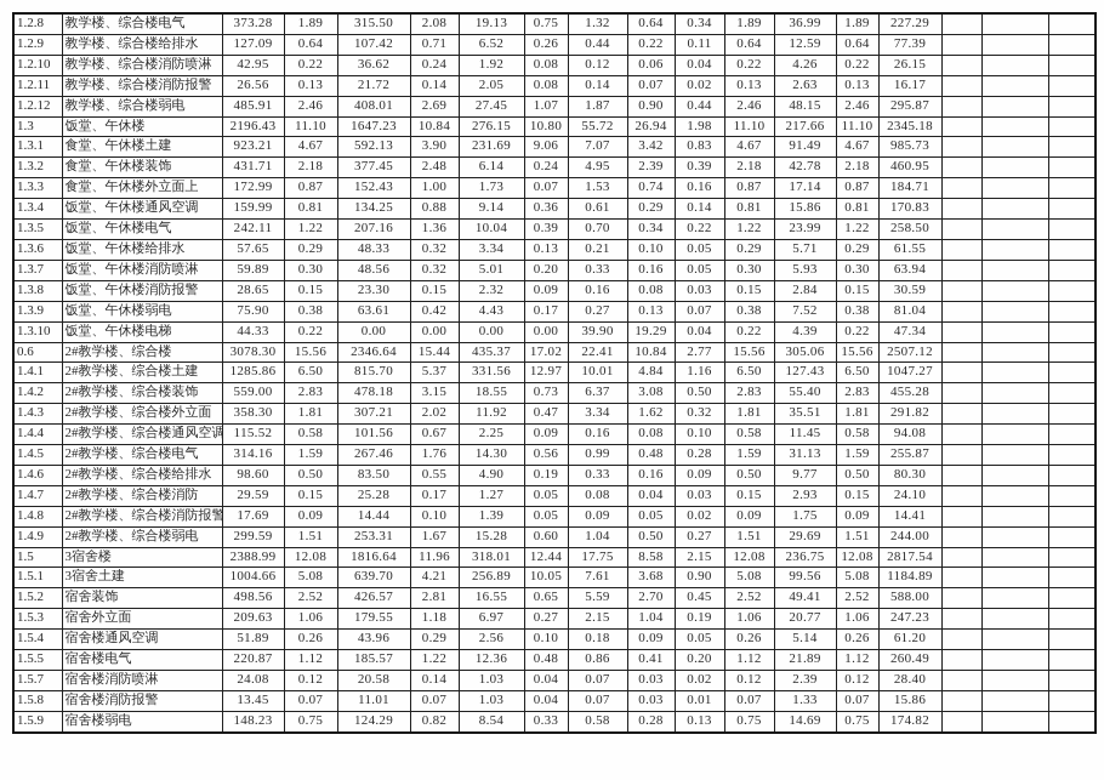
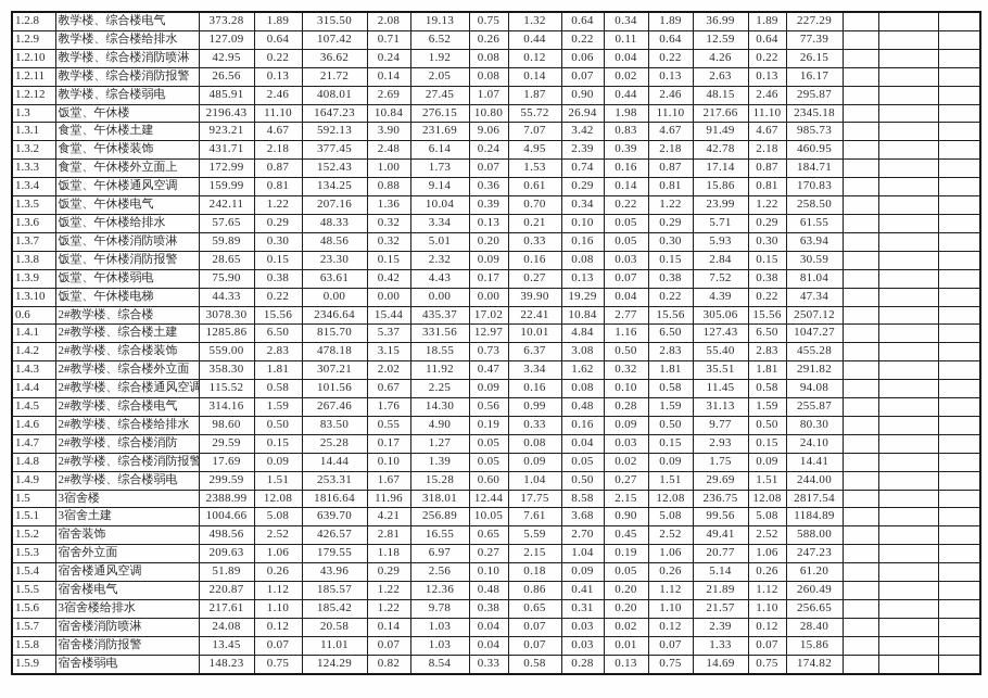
  1.2.8	教学楼、综合楼电气	373.28	1.89	315.50	2.08	19.13	0.75	1.32	0.64	0.34	1.89	36.99	1.89	227.29
  1.2.9	教学楼、综合楼给排水	127.09	0.64	107.42	0.71	6.52	0.26	0.44	0.22	0.11	0.64	12.59	0.64	77.39
  1.2.10	教学楼、综合楼消防喷淋	42.95	0.22	36.62	0.24	1.92	0.08	0.12	0.06	0.04	0.22	4.26	0.22	26.15
  1.2.11	教学楼、综合楼消防报警	26.56	0.13	21.72	0.14	2.05	0.08	0.14	0.07	0.02	0.13	2.63	0.13	16.17
  1.2.12	教学楼、综合楼弱电	485.91	2.46	408.01	2.69	27.45	1.07	1.87	0.90	0.44	2.46	48.15	2.46	295.87
  1.3	饭堂、午休楼	2196.43	11.10	1647.23	10.84	276.15	10.80	55.72	26.94	1.98	11.10	217.66	11.10	2345.18
  1.3.1	食堂、午休楼土建	923.21	4.67	592.13	3.90	231.69	9.06	7.07	3.42	0.83	4.67	91.49	4.67	985.73
  1.3.2	食堂、午休楼装饰	431.71	2.18	377.45	2.48	6.14	0.24	4.95	2.39	0.39	2.18	42.78	2.18	460.95
  1.3.3	食堂、午休楼外立面上	172.99	0.87	152.43	1.00	1.73	0.07	1.53	0.74	0.16	0.87	17.14	0.87	184.71
  1.3.4	饭堂、午休楼通风空调	159.99	0.81	134.25	0.88	9.14	0.36	0.61	0.29	0.14	0.81	15.86	0.81	170.83
  1.3.5	饭堂、午休楼电气	242.11	1.22	207.16	1.36	10.04	0.39	0.70	0.34	0.22	1.22	23.99	1.22	258.50
  1.3.6	饭堂、午休楼给排水	57.65	0.29	48.33	0.32	3.34	0.13	0.21	0.10	0.05	0.29	5.71	0.29	61.55
  1.3.7	饭堂、午休楼消防喷淋	59.89	0.30	48.56	0.32	5.01	0.20	0.33	0.16	0.05	0.30	5.93	0.30	63.94
  1.3.8	饭堂、午休楼消防报警	28.65	0.15	23.30	0.15	2.32	0.09	0.16	0.08	0.03	0.15	2.84	0.15	30.59
  1.3.9	饭堂、午休楼弱电	75.90	0.38	63.61	0.42	4.43	0.17	0.27	0.13	0.07	0.38	7.52	0.38	81.04
  1.3.10	饭堂、午休楼电梯	44.33	0.22	0.00	0.00	0.00	0.00	39.90	19.29	0.04	0.22	4.39	0.22	47.34
  0.6	2#教学楼、综合楼	3078.30	15.56	2346.64	15.44	435.37	17.02	22.41	10.84	2.77	15.56	305.06	15.56	2507.12
  1.4.1	2#教学楼、综合楼土建	1285.86	6.50	815.70	5.37	331.56	12.97	10.01	4.84	1.16	6.50	127.43	6.50	1047.27
  1.4.2	2#教学楼、综合楼装饰	559.00	2.83	478.18	3.15	18.55	0.73	6.37	3.08	0.50	2.83	55.40	2.83	455.28
  1.4.3	2#教学楼、综合楼外立面	358.30	1.81	307.21	2.02	11.92	0.47	3.34	1.62	0.32	1.81	35.51	1.81	291.82
  1.4.4	2#教学楼、综合楼通风空调	115.52	0.58	101.56	0.67	2.25	0.09	0.16	0.08	0.10	0.58	11.45	0.58	94.08
  1.4.5	2#教学楼、综合楼电气	314.16	1.59	267.46	1.76	14.30	0.56	0.99	0.48	0.28	1.59	31.13	1.59	255.87
  1.4.6	2#教学楼、综合楼给排水	98.60	0.50	83.50	0.55	4.90	0.19	0.33	0.16	0.09	0.50	9.77	0.50	80.30
  1.4.7	2#教学楼、综合楼消防	29.59	0.15	25.28	0.17	1.27	0.05	0.08	0.04	0.03	0.15	2.93	0.15	24.10
  1.4.8	2#教学楼、综合楼消防报警	17.69	0.09	14.44	0.10	1.39	0.05	0.09	0.05	0.02	0.09	1.75	0.09	14.41
  1.4.9	2#教学楼、综合楼弱电	299.59	1.51	253.31	1.67	15.28	0.60	1.04	0.50	0.27	1.51	29.69	1.51	244.00
  1.5	3宿舍楼	2388.99	12.08	1816.64	11.96	318.01	12.44	17.75	8.58	2.15	12.08	236.75	12.08	2817.54
  1.5.1	3宿舍土建	1004.66	5.08	639.70	4.21	256.89	10.05	7.61	3.68	0.90	5.08	99.56	5.08	1184.89
  1.5.2	宿舍装饰	498.56	2.52	426.57	2.81	16.55	0.65	5.59	2.70	0.45	2.52	49.41	2.52	588.00
  1.5.3	宿舍外立面	209.63	1.06	179.55	1.18	6.97	0.27	2.15	1.04	0.19	1.06	20.77	1.06	247.23
  1.5.4	宿舍楼通风空调	51.89	0.26	43.96	0.29	2.56	0.10	0.18	0.09	0.05	0.26	5.14	0.26	61.20
  1.5.5	宿舍楼电气	220.87	1.12	185.57	1.22	12.36	0.48	0.86	0.41	0.20	1.12	21.89	1.12	260.49
+ 1.5.6	3宿舍楼给排水	217.61	1.10	185.42	1.22	9.78	0.38	0.65	0.31	0.20	1.10	21.57	1.10	256.65
  1.5.7	宿舍楼消防喷淋	24.08	0.12	20.58	0.14	1.03	0.04	0.07	0.03	0.02	0.12	2.39	0.12	28.40
  1.5.8	宿舍楼消防报警	13.45	0.07	11.01	0.07	1.03	0.04	0.07	0.03	0.01	0.07	1.33	0.07	15.86
  1.5.9	宿舍楼弱电	148.23	0.75	124.29	0.82	8.54	0.33	0.58	0.28	0.13	0.75	14.69	0.75	174.82
